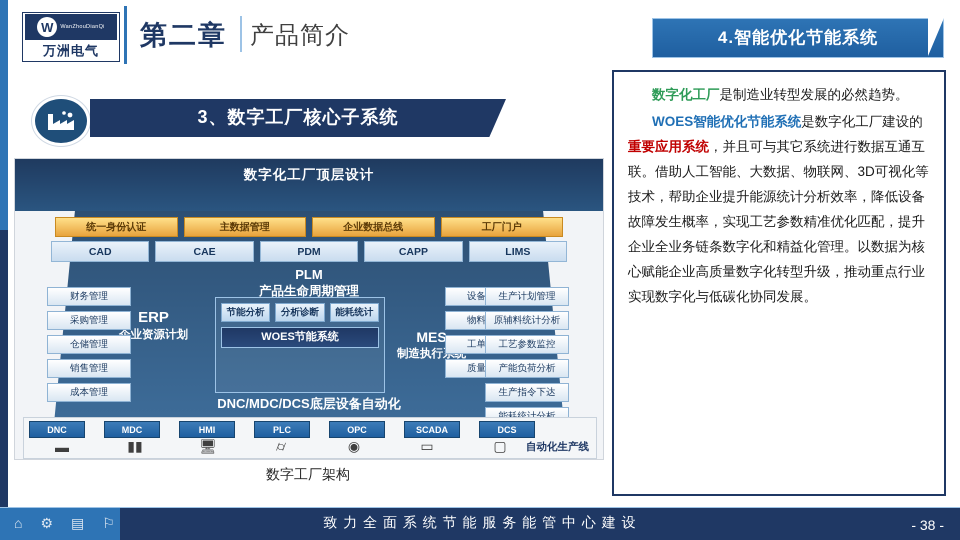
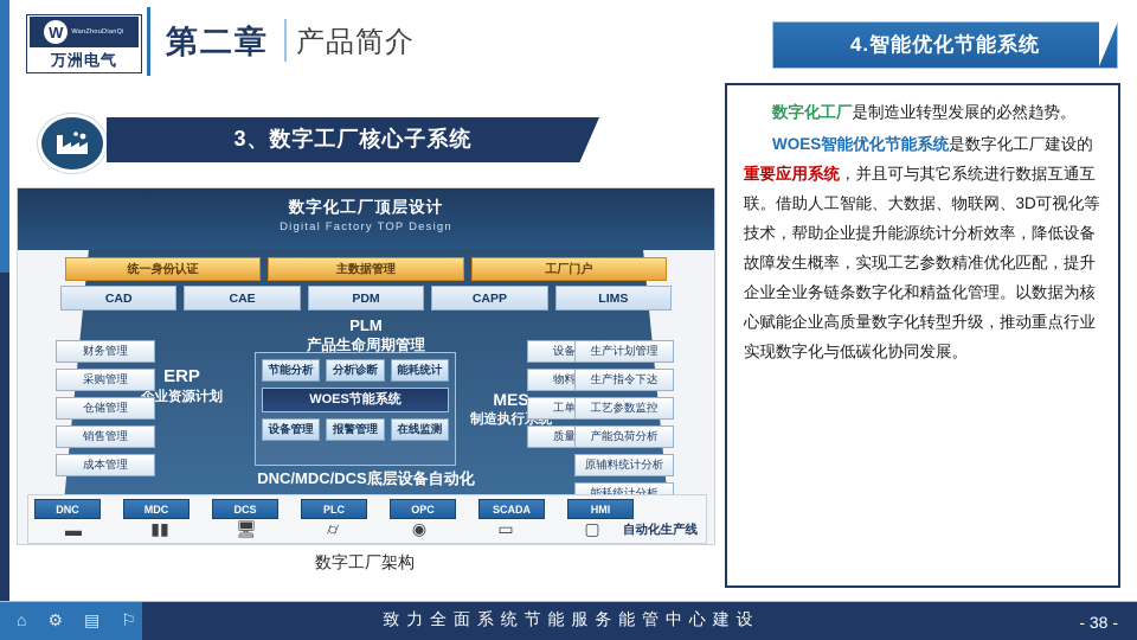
  W
  万洲电气
  第二章
  产品简介
  4.智能优化节能系统
  3、数字工厂核心子系统
  数字化工厂顶层设计
+ Digital Factory TOP Design
  统一身份认证
  主数据管理
- 企业数据总线
  工厂门户
  CAD
  CAE
  PDM
  CAPP
  LIMS
  PLM
  产品生命周期管理
  ERP
  业资源计划
  MES
  制造执行系统
  节能分析
  分析诊断
  能耗统计
  WOES节能系统
+ 设备管理
+ 报警管理
+ 在线监测
  财务管理
  采购管理
  仓储管理
  销售管理
  成本管理
  生产计划管理
- 原辅料统计分析
+ 生产指令下达
  工艺参数监控
  产能负荷分析
- 生产指令下达
+ 原辅料统计分析
  DNC/MDC/DCS底层设备自动化
  DNC
  MDC
- HMI
+ DCS
  PLC
  OPC
  SCADA
- DCS
+ HMI
  ▬
  ▮▮
  🖥
  ⌭
  ◉
  ▭
  ▢
  自动化生产线
  数字工厂架构
  数字化工厂是制造业转型发展的必然趋势。
  WOES智能优化节能系统是数字化工厂建设的重要应用系统，并且可与其它系统进行数据互通互联。借助人工智能、大数据、物联网、3D可视化等技术，帮助企业提升能源统计分析效率，降低设备故障发生概率，实现工艺参数精准优化匹配，提升企业全业务链条数字化和精益化管理。以数据为核心赋能企业高质量数字化转型升级，推动重点行业实现数字化与低碳化协同发展。
  ⌂
  ⚙
  ▤
  ⚐
  致 力 全 面 系 统 节 能 服 务 能 管 中 心 建 设
  - 38 -
